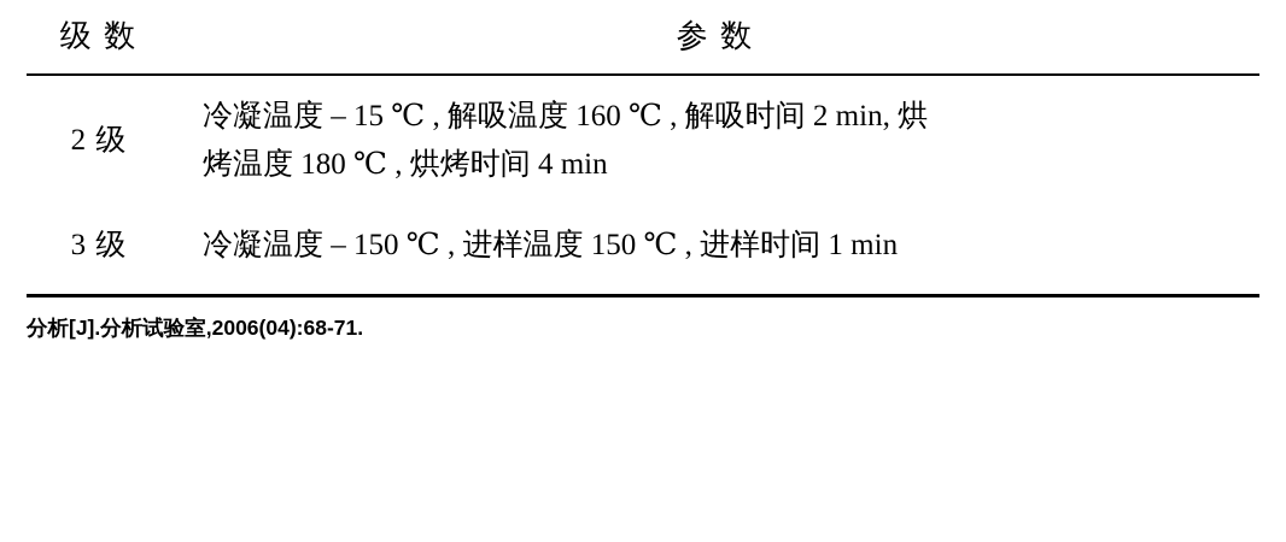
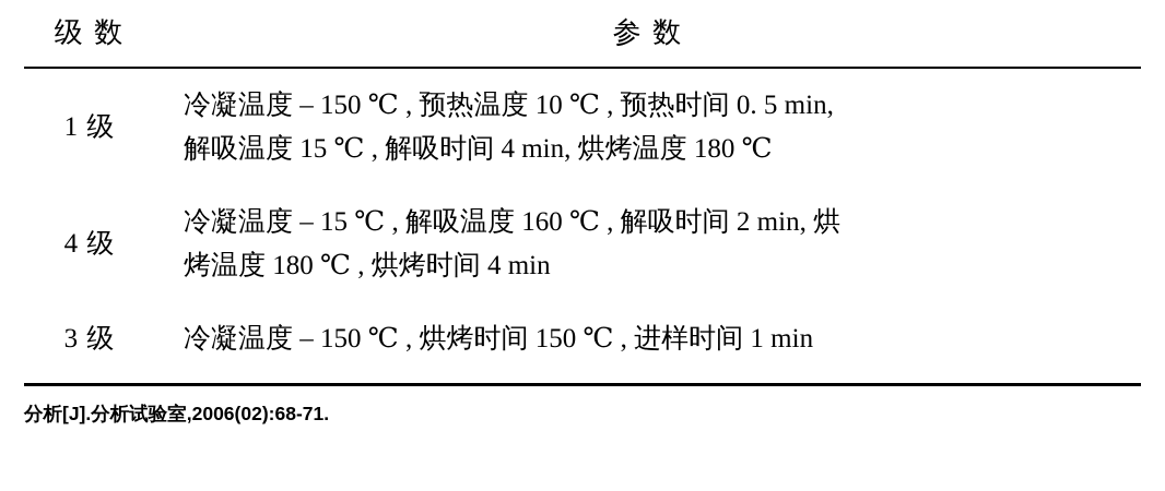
  级 数	参 数
+ 1 级	冷凝温度 – 150 ℃ , 预热温度 10 ℃ , 预热时间 0. 5 min, 解吸温度 15 ℃ , 解吸时间 4 min, 烘烤温度 180 ℃
- 2 级	冷凝温度 – 15 ℃ , 解吸温度 160 ℃ , 解吸时间 2 min, 烘 烤温度 180 ℃ , 烘烤时间 4 min
+ 4 级	冷凝温度 – 15 ℃ , 解吸温度 160 ℃ , 解吸时间 2 min, 烘 烤温度 180 ℃ , 烘烤时间 4 min
- 3 级	冷凝温度 – 150 ℃ , 进样温度 150 ℃ , 进样时间 1 min
+ 3 级	冷凝温度 – 150 ℃ , 烘烤时间 150 ℃ , 进样时间 1 min
- 分析[J].分析试验室,2006(04):68-71.
+ 分析[J].分析试验室,2006(02):68-71.
